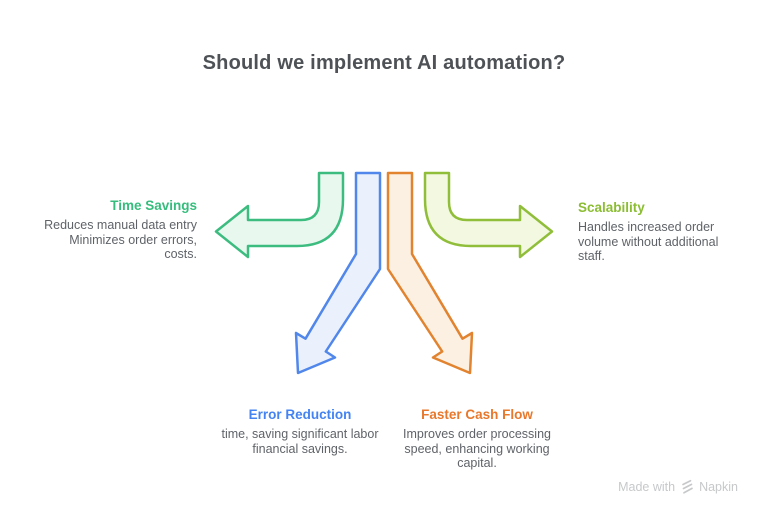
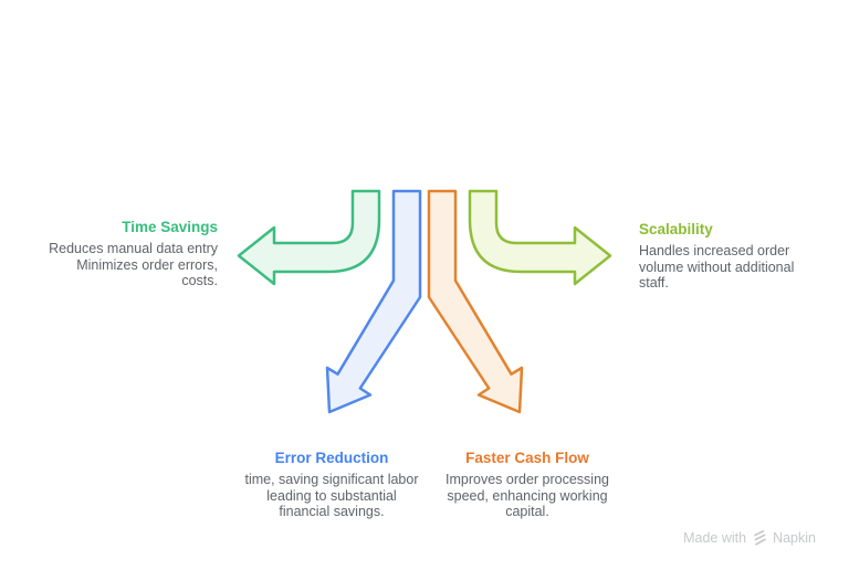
- Should we implement AI automation?
  Time Savings
  Reduces manual data entry
  Minimizes order errors,
  costs.
  Scalability
  Handles increased order
  volume without additional
  staff.
  Error Reduction
  time, saving significant labor
+ leading to substantial
  financial savings.
  Faster Cash Flow
  Improves order processing
  speed, enhancing working
  capital.
  Made with
  Napkin
